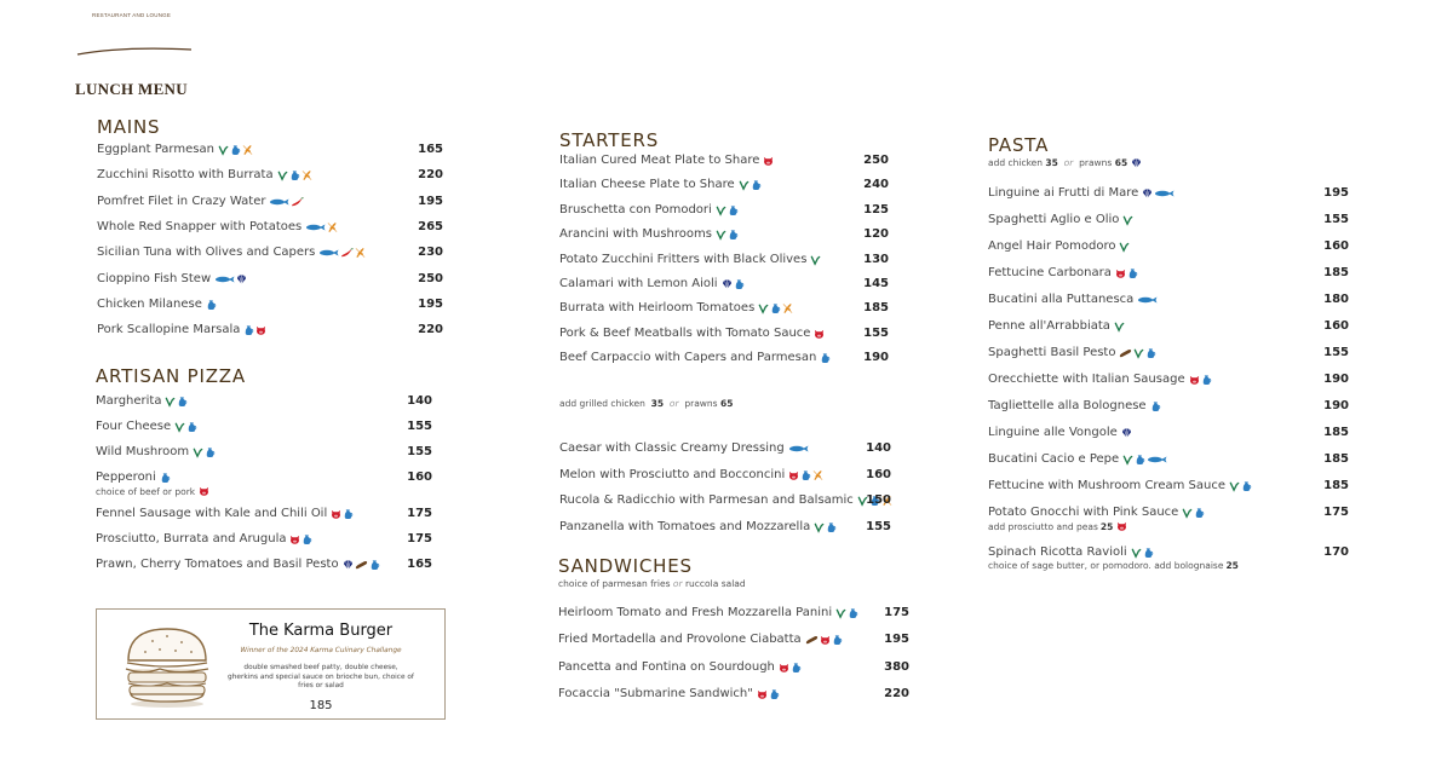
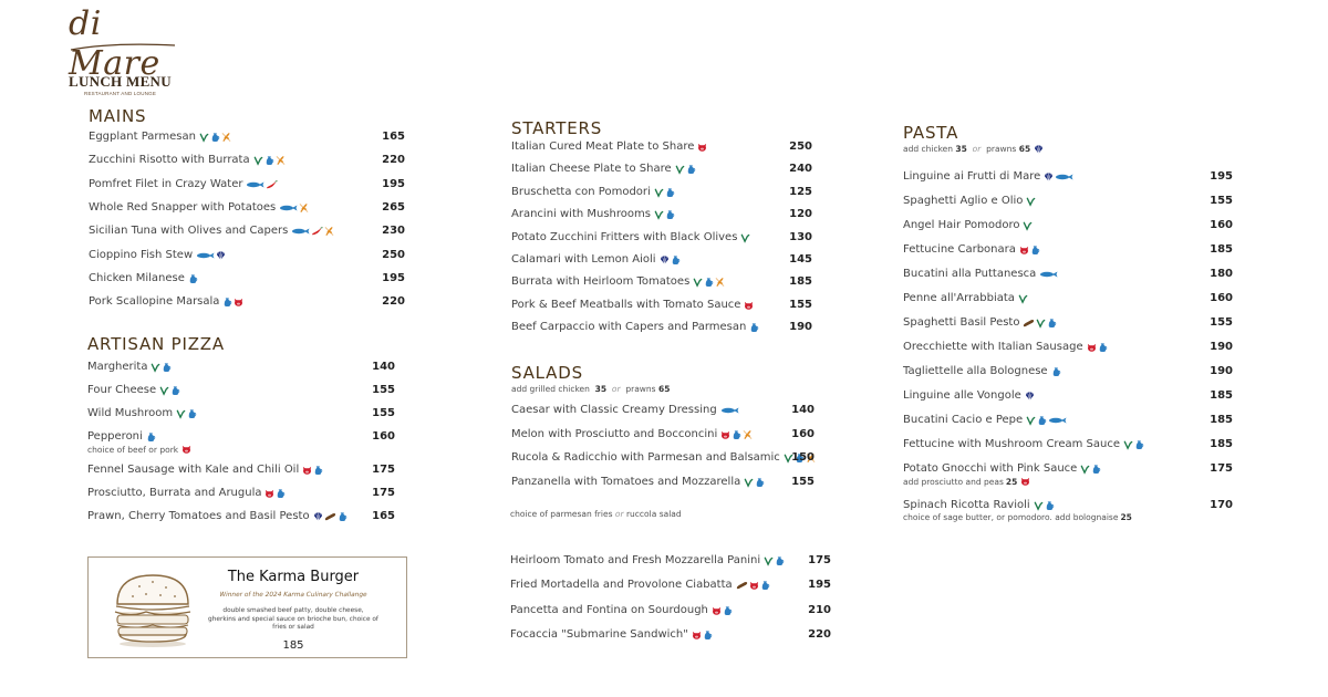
+ di Mare
  LUNCH MENU
  MAINS
  Eggplant Parmesan
  165
  Zucchini Risotto with Burrata
  220
  Pomfret Filet in Crazy Water
  195
  Whole Red Snapper with Potatoes
  265
  Sicilian Tuna with Olives and Capers
  230
  Cioppino Fish Stew
  250
  Chicken Milanese
  195
  Pork Scallopine Marsala
  220
  ARTISAN PIZZA
  Margherita
  140
  Four Cheese
  155
  Wild Mushroom
  155
  Pepperoni
  choice of beef or pork
  160
  Fennel Sausage with Kale and Chili Oil
  175
  Prosciutto, Burrata and Arugula
  175
  Prawn, Cherry Tomatoes and Basil Pesto
  165
  The Karma Burger
  185
  STARTERS
  Italian Cured Meat Plate to Share
  250
  Italian Cheese Plate to Share
  240
  Bruschetta con Pomodori
  125
  Arancini with Mushrooms
  120
  Potato Zucchini Fritters with Black Olives
  130
  Calamari with Lemon Aioli
  145
  Burrata with Heirloom Tomatoes
  185
  Pork & Beef Meatballs with Tomato Sauce
  155
  Beef Carpaccio with Capers and Parmesan
  190
+ SALADS
  add grilled chicken 35 or prawns 65
  Caesar with Classic Creamy Dressing
  140
  Melon with Prosciutto and Bocconcini
  160
  Rucola & Radicchio with Parmesan and Balsamic
  150
  Panzanella with Tomatoes and Mozzarella
  155
- SANDWICHES
  choice of parmesan fries or ruccola salad
  Heirloom Tomato and Fresh Mozzarella Panini
  175
  Fried Mortadella and Provolone Ciabatta
  195
  Pancetta and Fontina on Sourdough
- 380
+ 210
  Focaccia "Submarine Sandwich"
  220
  PASTA
  add chicken
  35
  or
  prawns
  65
  Linguine ai Frutti di Mare
  195
  Spaghetti Aglio e Olio
  155
  Angel Hair Pomodoro
  160
  Fettucine Carbonara
  185
  Bucatini alla Puttanesca
  180
  Penne all'Arrabbiata
  160
  Spaghetti Basil Pesto
  155
  Orecchiette with Italian Sausage
  190
  Tagliettelle alla Bolognese
  190
  Linguine alle Vongole
  185
  Bucatini Cacio e Pepe
  185
  Fettucine with Mushroom Cream Sauce
  185
  Potato Gnocchi with Pink Sauce
  add prosciutto and peas
  25
  175
  Spinach Ricotta Ravioli
  choice of sage butter, or pomodoro. add bolognaise
  25
  170
